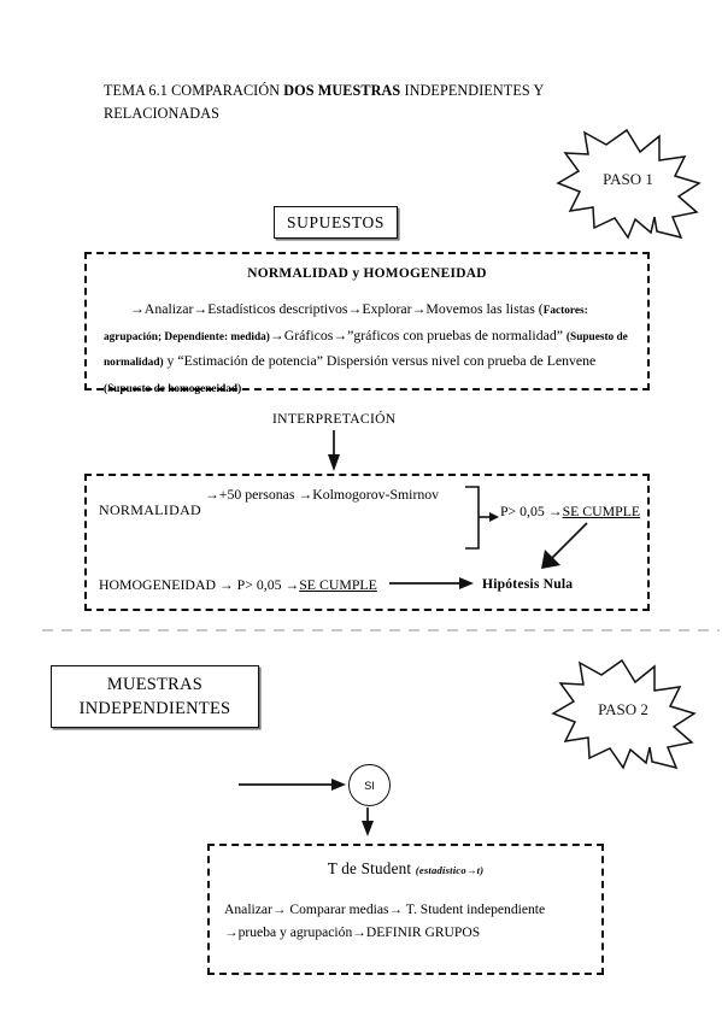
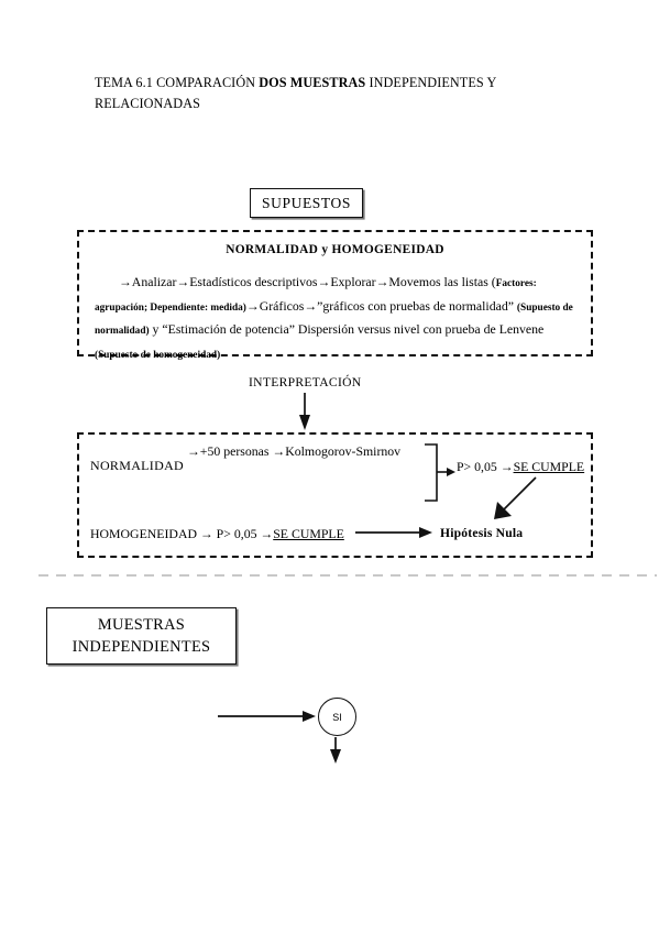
  TEMA 6.1 COMPARACIÓN DOS MUESTRAS INDEPENDIENTES Y RELACIONADAS
  SUPUESTOS
  NORMALIDAD y HOMOGENEIDAD
  →Analizar→Estadísticos descriptivos→Explorar→Movemos las listas (Factores: agrupación; Dependiente: medida)→Gráficos→”gráficos con pruebas de normalidad” (Supuesto de normalidad) y “Estimación de potencia” Dispersión versus nivel con prueba de Lenvene (Supuesto de homogeneidad)
  INTERPRETACIÓN
  NORMALIDAD
  →+50 personas →Kolmogorov-Smirnov
  P> 0,05 →SE CUMPLE
  HOMOGENEIDAD → P> 0,05 →SE CUMPLE
  Hipótesis Nula
  MUESTRAS
  INDEPENDIENTES
  SI
- T de Student (estadístico→t)
- Analizar→ Comparar medias→ T. Student independiente
- →prueba y agrupación→DEFINIR GRUPOS
- PASO 1
- PASO 2
